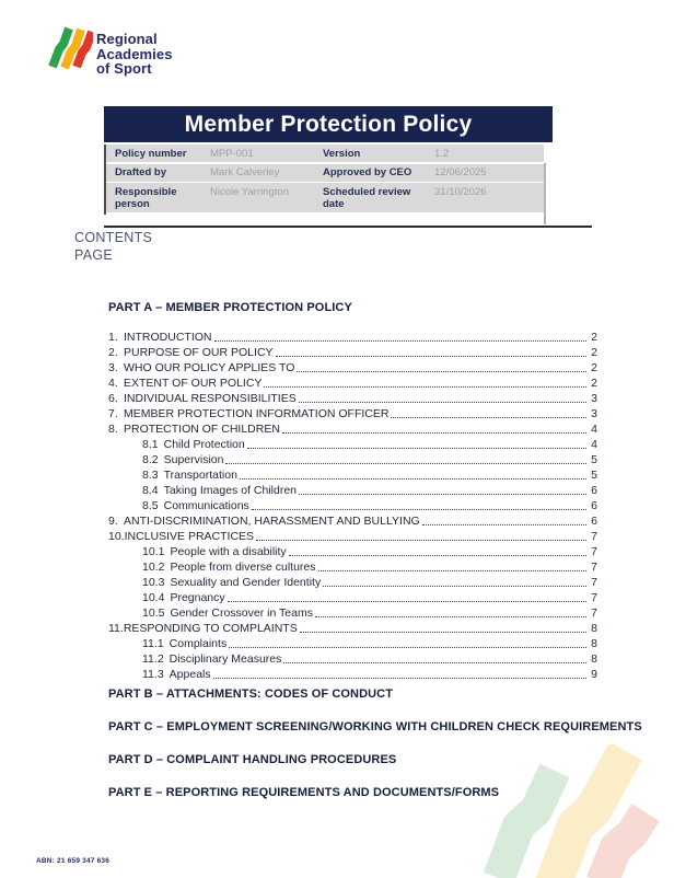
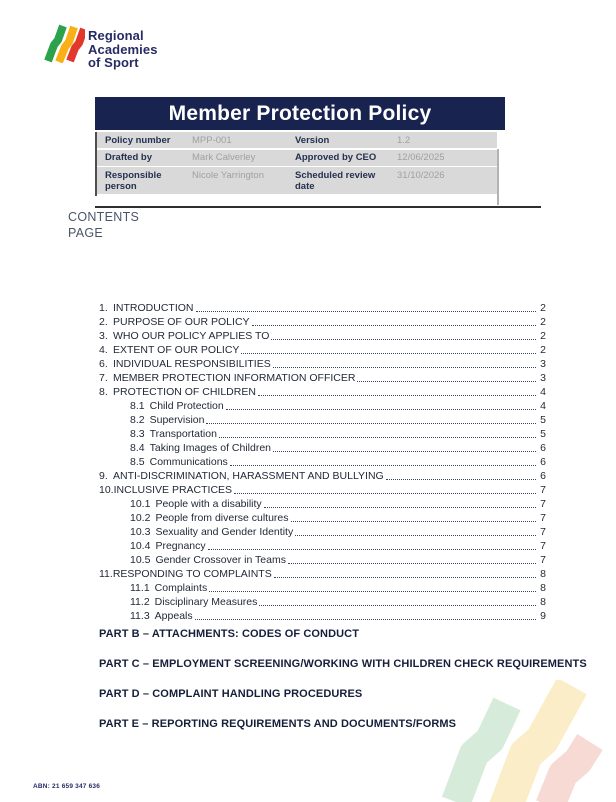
  Regional
  Academies
  of Sport
  Member Protection Policy
  Policy number
  MPP-001
  Version
  1.2
  Drafted by
  Mark Calverley
  Approved by CEO
  12/06/2025
  Responsible person
  Nicole Yarrington
  Scheduled review date
  31/10/2026
  CONTENTS
  PAGE
- PART A – MEMBER PROTECTION POLICY
  1.
  INTRODUCTION
  2
  2.
  PURPOSE OF OUR POLICY
  2
  3.
  WHO OUR POLICY APPLIES TO
  2
  4.
  EXTENT OF OUR POLICY
  2
  6.
  INDIVIDUAL RESPONSIBILITIES
  3
  7.
  MEMBER PROTECTION INFORMATION OFFICER
  3
  8.
  PROTECTION OF CHILDREN
  4
  8.1
  Child Protection
  4
  8.2
  Supervision
  5
  8.3
  Transportation
  5
  8.4
  Taking Images of Children
  6
  8.5
  Communications
  6
  9.
  ANTI-DISCRIMINATION, HARASSMENT AND BULLYING
  6
  10.
  INCLUSIVE PRACTICES
  7
  10.1
  People with a disability
  7
  10.2
  People from diverse cultures
  7
  10.3
  Sexuality and Gender Identity
  7
  10.4
  Pregnancy
  7
  10.5
  Gender Crossover in Teams
  7
  11.
  RESPONDING TO COMPLAINTS
  8
  11.1
  Complaints
  8
  11.2
  Disciplinary Measures
  8
  11.3
  Appeals
  9
  PART B – ATTACHMENTS: CODES OF CONDUCT
  PART C – EMPLOYMENT SCREENING/WORKING WITH CHILDREN CHECK REQUIREMENTS
  PART D – COMPLAINT HANDLING PROCEDURES
  PART E – REPORTING REQUIREMENTS AND DOCUMENTS/FORMS
